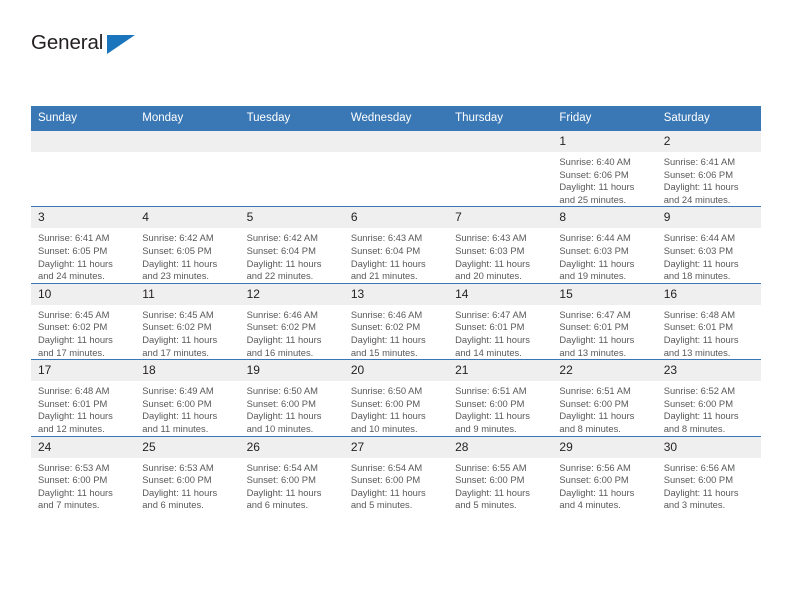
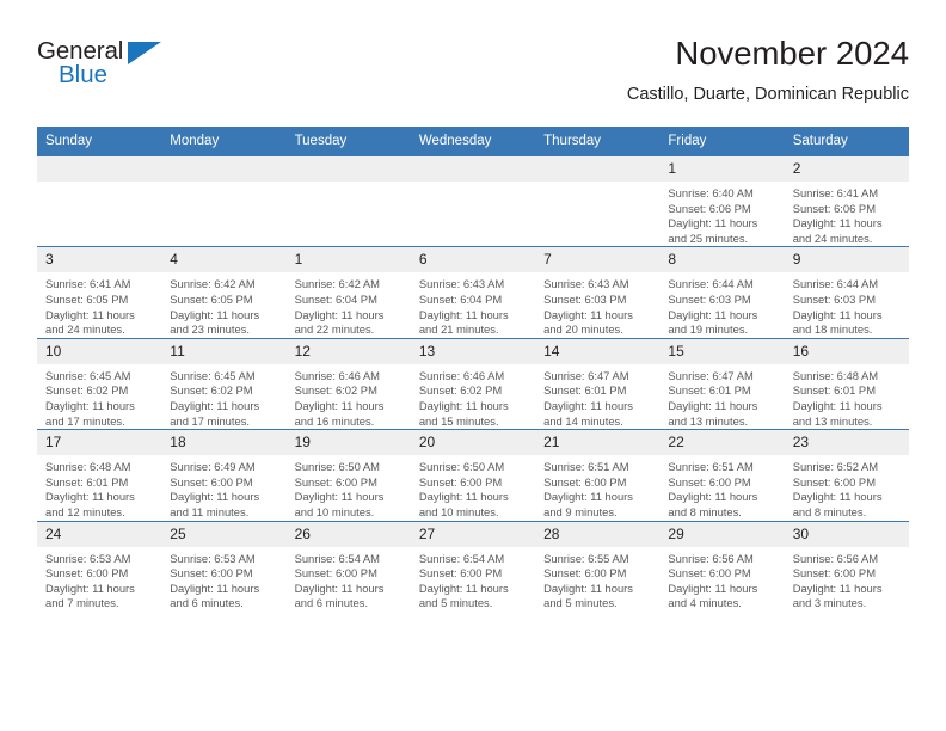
  General
+ Blue
+ November 2024
+ Castillo, Duarte, Dominican Republic
  Sunday	Monday	Tuesday	Wednesday	Thursday	Friday	Saturday
  					1Sunrise: 6:40 AM Sunset: 6:06 PM Daylight: 11 hours and 25 minutes.	2Sunrise: 6:41 AM Sunset: 6:06 PM Daylight: 11 hours and 24 minutes.
- 3Sunrise: 6:41 AM Sunset: 6:05 PM Daylight: 11 hours and 24 minutes.	4Sunrise: 6:42 AM Sunset: 6:05 PM Daylight: 11 hours and 23 minutes.	5Sunrise: 6:42 AM Sunset: 6:04 PM Daylight: 11 hours and 22 minutes.	6Sunrise: 6:43 AM Sunset: 6:04 PM Daylight: 11 hours and 21 minutes.	7Sunrise: 6:43 AM Sunset: 6:03 PM Daylight: 11 hours and 20 minutes.	8Sunrise: 6:44 AM Sunset: 6:03 PM Daylight: 11 hours and 19 minutes.	9Sunrise: 6:44 AM Sunset: 6:03 PM Daylight: 11 hours and 18 minutes.
+ 3Sunrise: 6:41 AM Sunset: 6:05 PM Daylight: 11 hours and 24 minutes.	4Sunrise: 6:42 AM Sunset: 6:05 PM Daylight: 11 hours and 23 minutes.	1Sunrise: 6:42 AM Sunset: 6:04 PM Daylight: 11 hours and 22 minutes.	6Sunrise: 6:43 AM Sunset: 6:04 PM Daylight: 11 hours and 21 minutes.	7Sunrise: 6:43 AM Sunset: 6:03 PM Daylight: 11 hours and 20 minutes.	8Sunrise: 6:44 AM Sunset: 6:03 PM Daylight: 11 hours and 19 minutes.	9Sunrise: 6:44 AM Sunset: 6:03 PM Daylight: 11 hours and 18 minutes.
  10Sunrise: 6:45 AM Sunset: 6:02 PM Daylight: 11 hours and 17 minutes.	11Sunrise: 6:45 AM Sunset: 6:02 PM Daylight: 11 hours and 17 minutes.	12Sunrise: 6:46 AM Sunset: 6:02 PM Daylight: 11 hours and 16 minutes.	13Sunrise: 6:46 AM Sunset: 6:02 PM Daylight: 11 hours and 15 minutes.	14Sunrise: 6:47 AM Sunset: 6:01 PM Daylight: 11 hours and 14 minutes.	15Sunrise: 6:47 AM Sunset: 6:01 PM Daylight: 11 hours and 13 minutes.	16Sunrise: 6:48 AM Sunset: 6:01 PM Daylight: 11 hours and 13 minutes.
  17Sunrise: 6:48 AM Sunset: 6:01 PM Daylight: 11 hours and 12 minutes.	18Sunrise: 6:49 AM Sunset: 6:00 PM Daylight: 11 hours and 11 minutes.	19Sunrise: 6:50 AM Sunset: 6:00 PM Daylight: 11 hours and 10 minutes.	20Sunrise: 6:50 AM Sunset: 6:00 PM Daylight: 11 hours and 10 minutes.	21Sunrise: 6:51 AM Sunset: 6:00 PM Daylight: 11 hours and 9 minutes.	22Sunrise: 6:51 AM Sunset: 6:00 PM Daylight: 11 hours and 8 minutes.	23Sunrise: 6:52 AM Sunset: 6:00 PM Daylight: 11 hours and 8 minutes.
  24Sunrise: 6:53 AM Sunset: 6:00 PM Daylight: 11 hours and 7 minutes.	25Sunrise: 6:53 AM Sunset: 6:00 PM Daylight: 11 hours and 6 minutes.	26Sunrise: 6:54 AM Sunset: 6:00 PM Daylight: 11 hours and 6 minutes.	27Sunrise: 6:54 AM Sunset: 6:00 PM Daylight: 11 hours and 5 minutes.	28Sunrise: 6:55 AM Sunset: 6:00 PM Daylight: 11 hours and 5 minutes.	29Sunrise: 6:56 AM Sunset: 6:00 PM Daylight: 11 hours and 4 minutes.	30Sunrise: 6:56 AM Sunset: 6:00 PM Daylight: 11 hours and 3 minutes.
